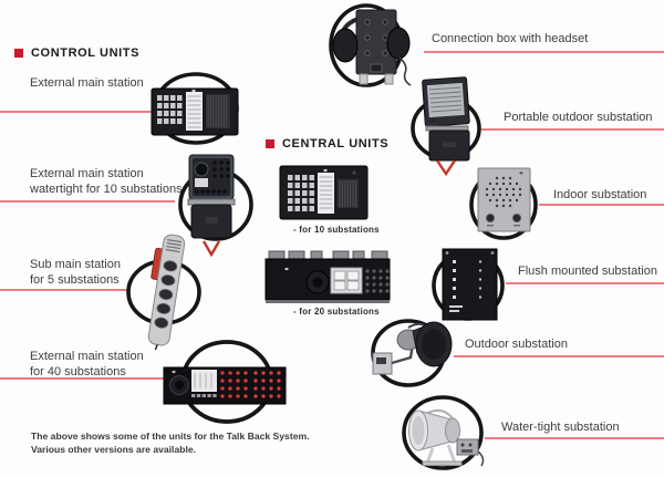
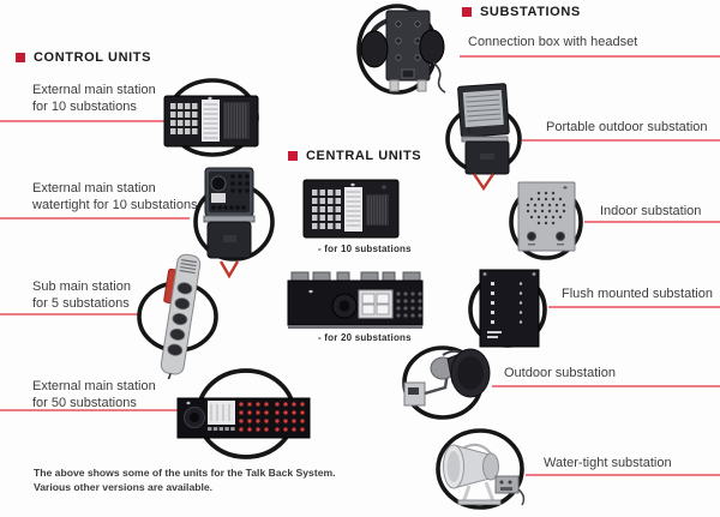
  CONTROL UNITS
  CENTRAL UNITS
+ SUBSTATIONS
  External main station
+ for 10 substations
  External main station
  watertight for 10 substations
  Sub main station
  for 5 substations
  External main station
- for 40 substations
+ for 50 substations
  Connection box with headset
  Portable outdoor substation
  Indoor substation
  Flush mounted substation
  Outdoor substation
  Water-tight substation
  - for 10 substations
  - for 20 substations
  The above shows some of the units for the Talk Back System.
  Various other versions are available.
